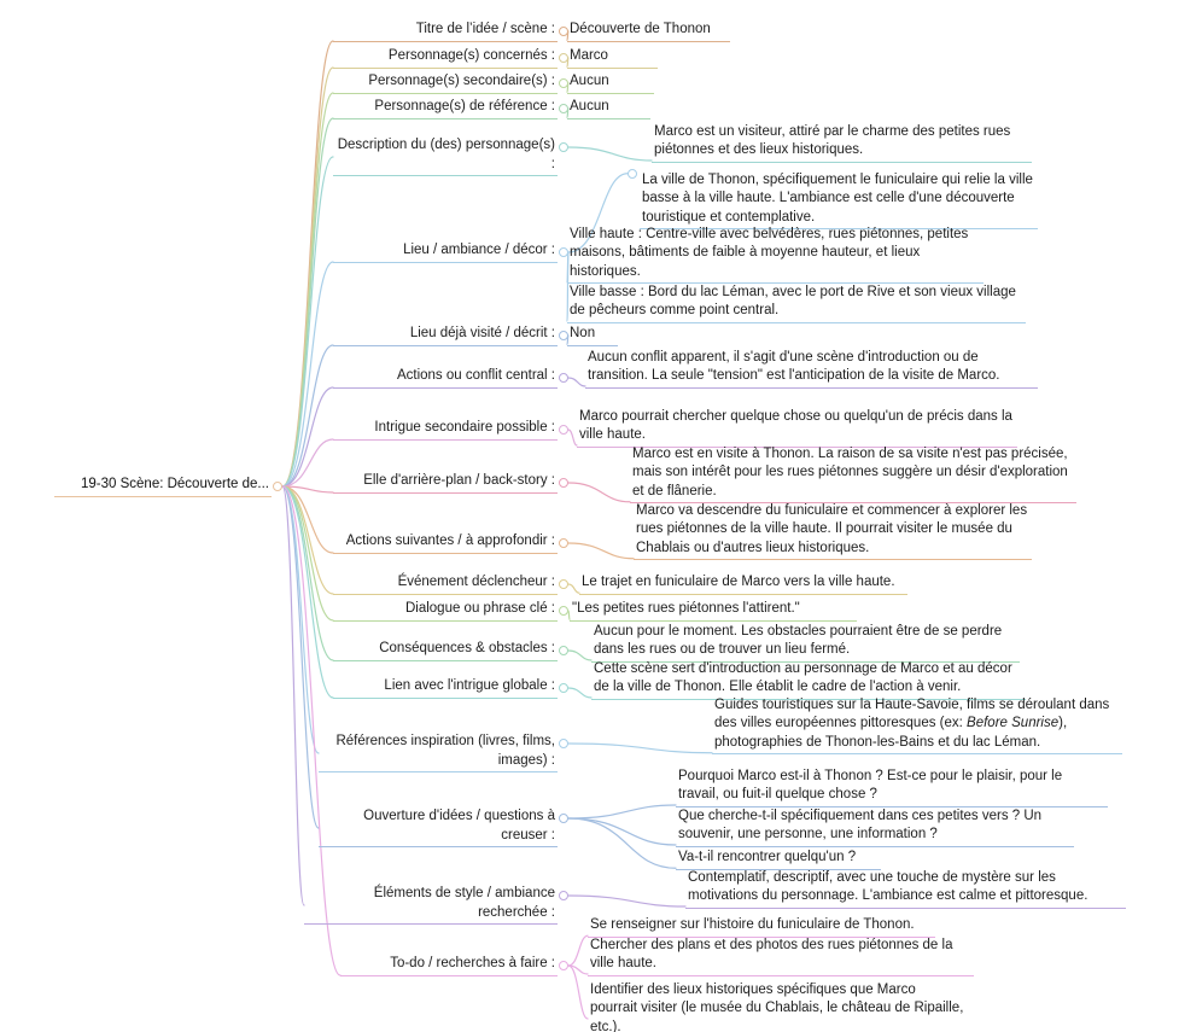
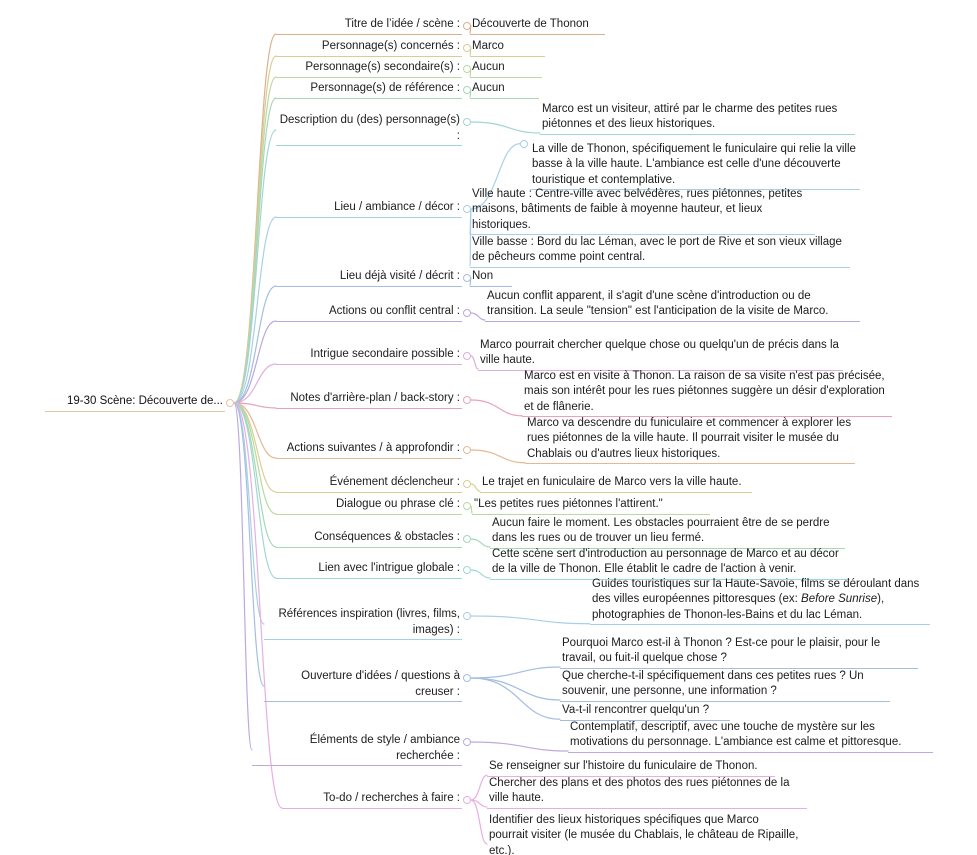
  19-30 Scène: Découverte de...
  Titre de l’idée / scène :
  Découverte de Thonon
  Personnage(s) concernés :
  Marco
  Personnage(s) secondaire(s) :
  Aucun
  Personnage(s) de référence :
  Aucun
  Description du (des) personnage(s) :
  Marco est un visiteur, attiré par le charme des petites rues piétonnes et des lieux historiques.
  Lieu / ambiance / décor :
  La ville de Thonon, spécifiquement le funiculaire qui relie la ville basse à la ville haute. L'ambiance est celle d'une découverte touristique et contemplative.
  Ville haute : Centre-ville avec belvédères, rues piétonnes, petites maisons, bâtiments de faible à moyenne hauteur, et lieux historiques.
  Ville basse : Bord du lac Léman, avec le port de Rive et son vieux village de pêcheurs comme point central.
  Lieu déjà visité / décrit :
  Non
  Actions ou conflit central :
  Aucun conflit apparent, il s'agit d'une scène d'introduction ou de transition. La seule "tension" est l'anticipation de la visite de Marco.
  Intrigue secondaire possible :
  Marco pourrait chercher quelque chose ou quelqu'un de précis dans la ville haute.
- Elle d'arrière-plan / back-story :
+ Notes d'arrière-plan / back-story :
  Marco est en visite à Thonon. La raison de sa visite n'est pas précisée, mais son intérêt pour les rues piétonnes suggère un désir d'exploration et de flânerie.
  Actions suivantes / à approfondir :
  Marco va descendre du funiculaire et commencer à explorer les rues piétonnes de la ville haute. Il pourrait visiter le musée du Chablais ou d'autres lieux historiques.
  Événement déclencheur :
  Le trajet en funiculaire de Marco vers la ville haute.
  Dialogue ou phrase clé :
  "Les petites rues piétonnes l'attirent."
  Conséquences & obstacles :
- Aucun pour le moment. Les obstacles pourraient être de se perdre dans les rues ou de trouver un lieu fermé.
+ Aucun faire le moment. Les obstacles pourraient être de se perdre dans les rues ou de trouver un lieu fermé.
  Lien avec l'intrigue globale :
  Cette scène sert d'introduction au personnage de Marco et au décor de la ville de Thonon. Elle établit le cadre de l'action à venir.
  Références inspiration (livres, films, images) :
  Guides touristiques sur la Haute-Savoie, films se déroulant dans des villes européennes pittoresques (ex: Before Sunrise), photographies de Thonon-les-Bains et du lac Léman.
  Ouverture d'idées / questions à creuser :
  Pourquoi Marco est-il à Thonon ? Est-ce pour le plaisir, pour le travail, ou fuit-il quelque chose ?
- Que cherche-t-il spécifiquement dans ces petites vers ? Un souvenir, une personne, une information ?
+ Que cherche-t-il spécifiquement dans ces petites rues ? Un souvenir, une personne, une information ?
  Va-t-il rencontrer quelqu'un ?
  Éléments de style / ambiance recherchée :
  Contemplatif, descriptif, avec une touche de mystère sur les motivations du personnage. L'ambiance est calme et pittoresque.
  To-do / recherches à faire :
  Se renseigner sur l'histoire du funiculaire de Thonon.
  Chercher des plans et des photos des rues piétonnes de la ville haute.
  Identifier des lieux historiques spécifiques que Marco pourrait visiter (le musée du Chablais, le château de Ripaille, etc.).
